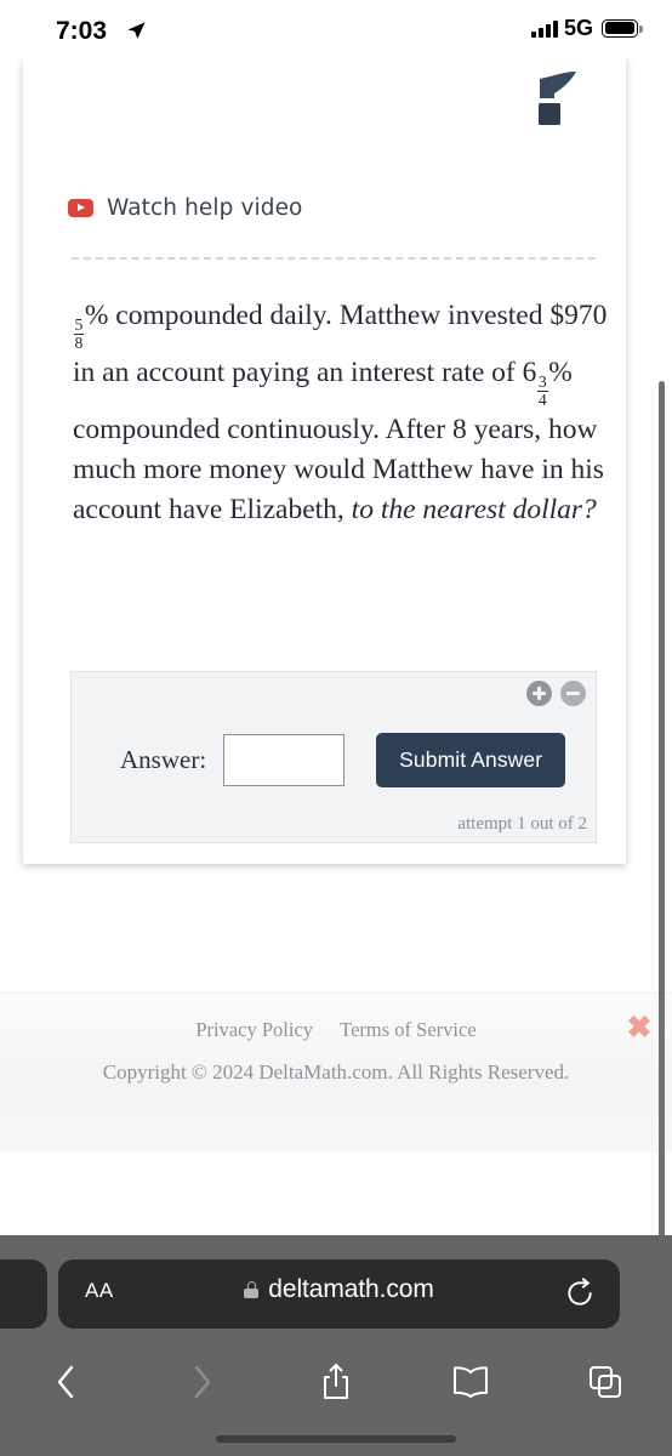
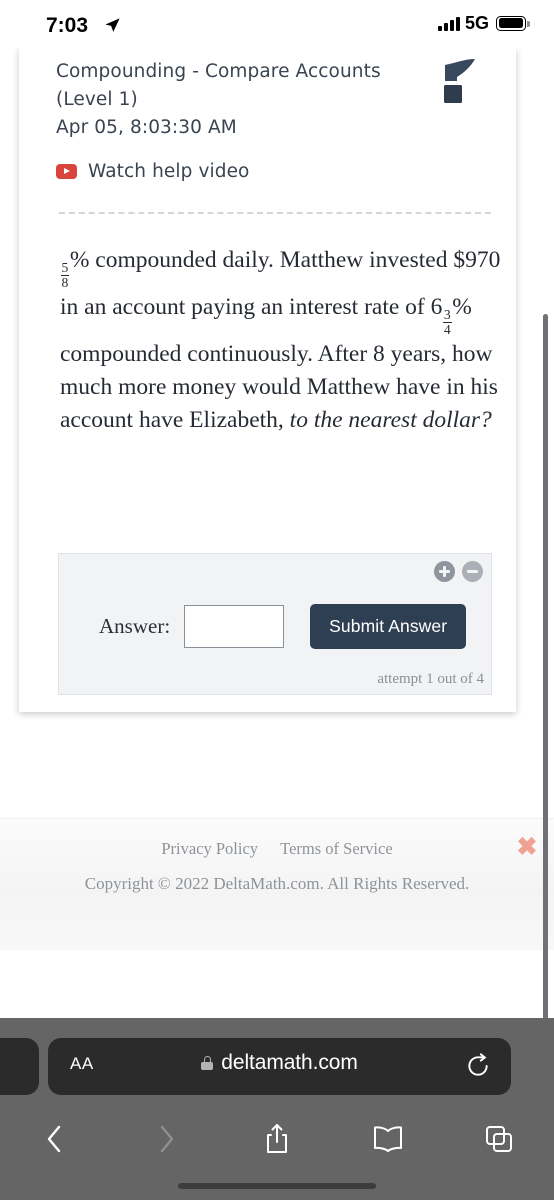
  7:03
  5G
+ Compounding - Compare Accounts (Level 1)
+ Apr 05, 8:03:30 AM
  Watch help video
  5
  8
  % compounded daily. Matthew invested $970 in an account paying an interest rate of 6
  3
  4
  % compounded continuously. After 8 years, how much more money would Matthew have in his account have Elizabeth, to the nearest dollar?
  Answer:
  Submit Answer
- attempt 1 out of 2
+ attempt 1 out of 4
  Privacy Policy Terms of Service
- Copyright © 2024 DeltaMath.com. All Rights Reserved.
+ Copyright © 2022 DeltaMath.com. All Rights Reserved.
  ✖
  AA
  deltamath.com
